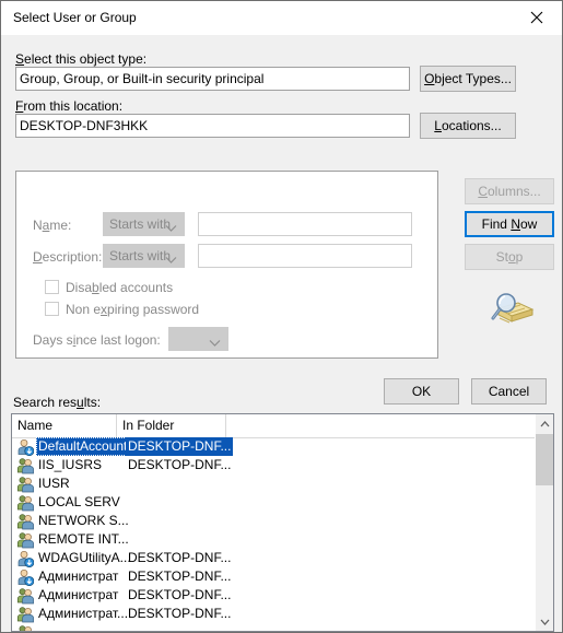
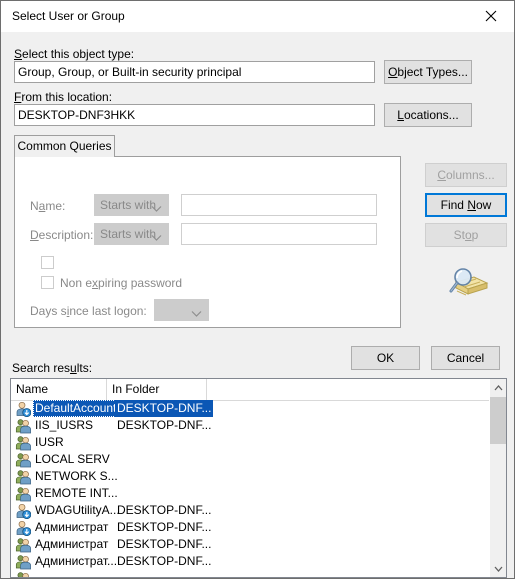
  Select User or Group
  Select this object type:
  Group, Group, or Built-in security principal
  Object Types...
  From this location:
  DESKTOP-DNF3HKK
  Locations...
+ Common Queries
  Name:
  Starts with
  Description:
  Starts with
- Disabled accounts
  Non expiring password
  Days since last logon:
  Columns...
  Find Now
  Stop
  OK
  Cancel
  Search results:
  Name
  In Folder
  DefaultAccoun
  DESKTOP-DNF...
  IIS_IUSRS
  DESKTOP-DNF...
  IUSR
  LOCAL SERV
  NETWORK S...
  REMOTE INT...
  WDAGUtilityA...
  DESKTOP-DNF...
  Администрат
  DESKTOP-DNF...
  Администрат
  DESKTOP-DNF...
  Администрат...
  DESKTOP-DNF...
